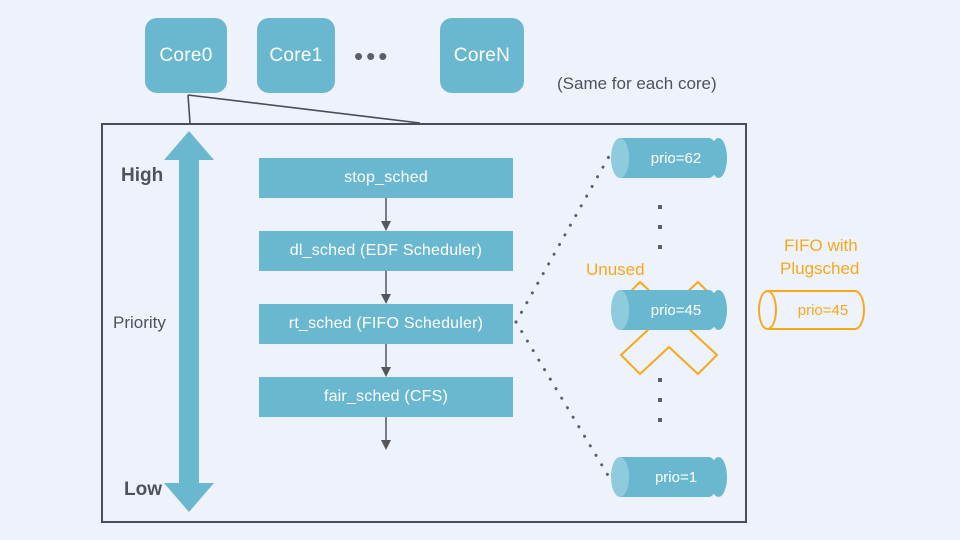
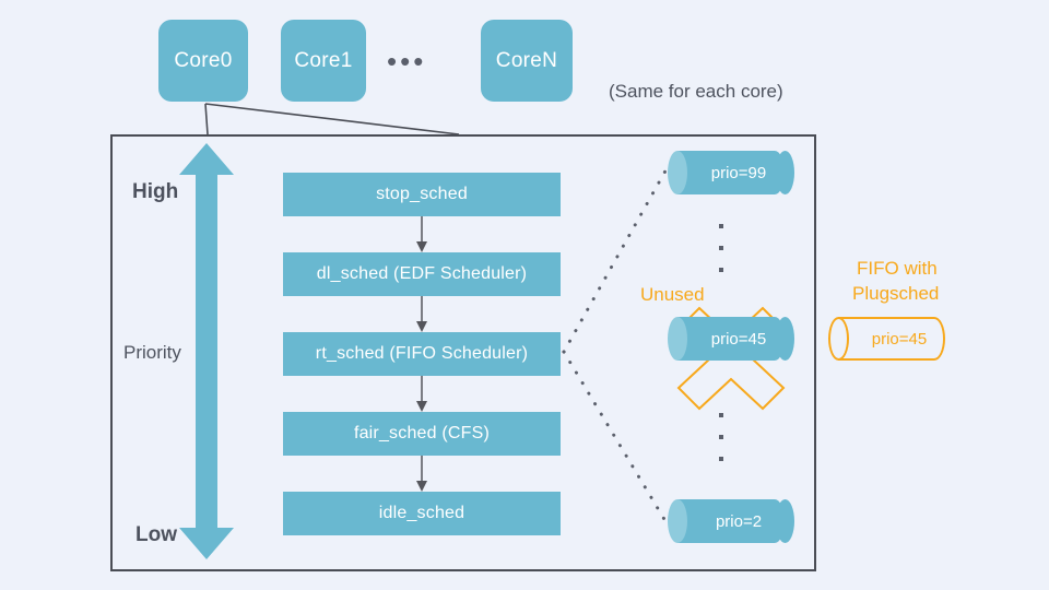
  Core0
  Core1
  •••
  CoreN
  (Same for each core)
  High
  Priority
  Low
  stop_sched
  dl_sched (EDF Scheduler)
  rt_sched (FIFO Scheduler)
  fair_sched (CFS)
+ idle_sched
- prio=62
+ prio=99
  Unused
  prio=45
- prio=1
+ prio=2
  FIFO with
  Plugsched
  prio=45
